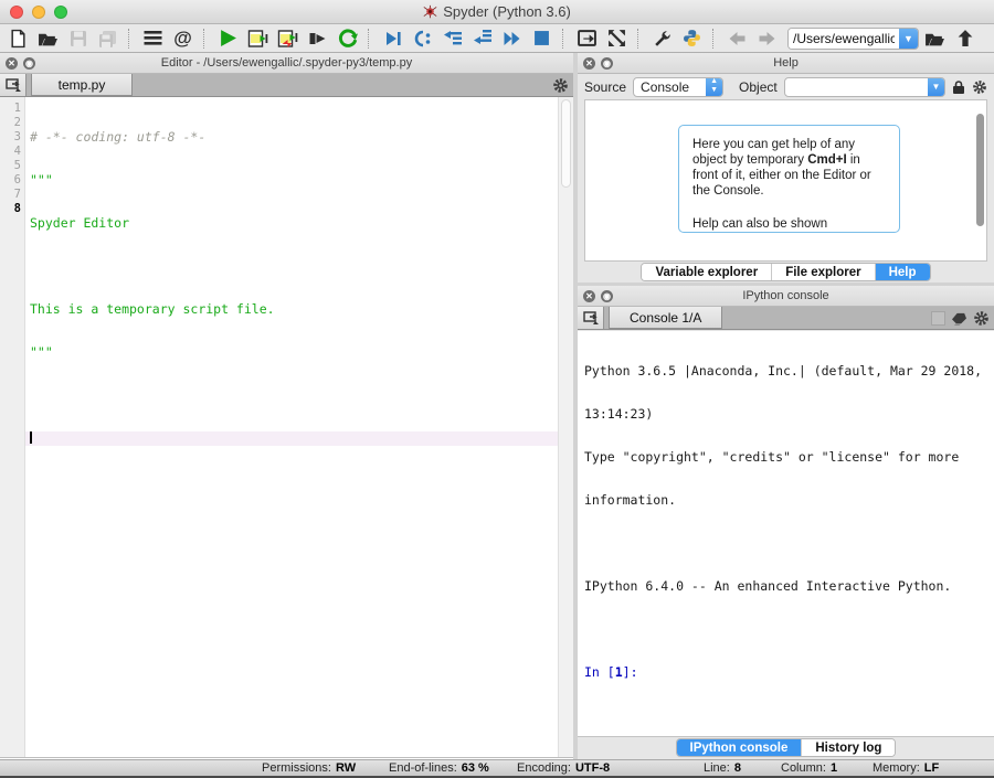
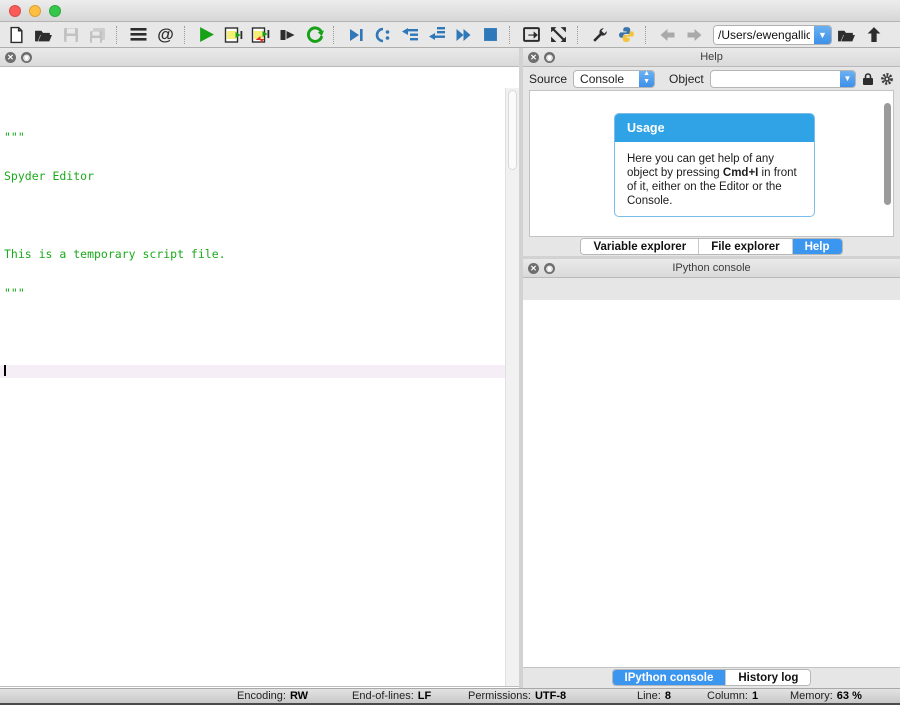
- Spyder (Python 3.6)
  @
  /Users/ewengallic
  ▼
  ✕
  ◉
- Editor - /Users/ewengallic/.spyder-py3/temp.py
- temp.py
- 1
- 2
- 3
- 4
- 5
- 6
- 7
- 8
- # -*- coding: utf-8 -*-
  """
  Spyder Editor
  This is a temporary script file.
  """
  ✕
  ◉
  Help
  Source
  Console
  Object
  ▼
+ Usage
- Here you can get help of any object by temporary Cmd+I in front of it, either on the Editor or the Console.
+ Here you can get help of any object by pressing Cmd+I in front of it, either on the Editor or the Console.
- Help can also be shown
  Variable explorer
  File explorer
  Help
  ✕
  ◉
  IPython console
- Console 1/A
- Python 3.6.5 |Anaconda, Inc.| (default, Mar 29 2018,
- 13:14:23)
- Type "copyright", "credits" or "license" for more
- information.
- IPython 6.4.0 -- An enhanced Interactive Python.
- In [1]:
  IPython console
  History log
- Permissions: RW
+ Encoding: RW
- End-of-lines: 63 %
+ End-of-lines: LF
- Encoding: UTF-8
+ Permissions: UTF-8
  Line: 8
  Column: 1
- Memory: LF
+ Memory: 63 %
